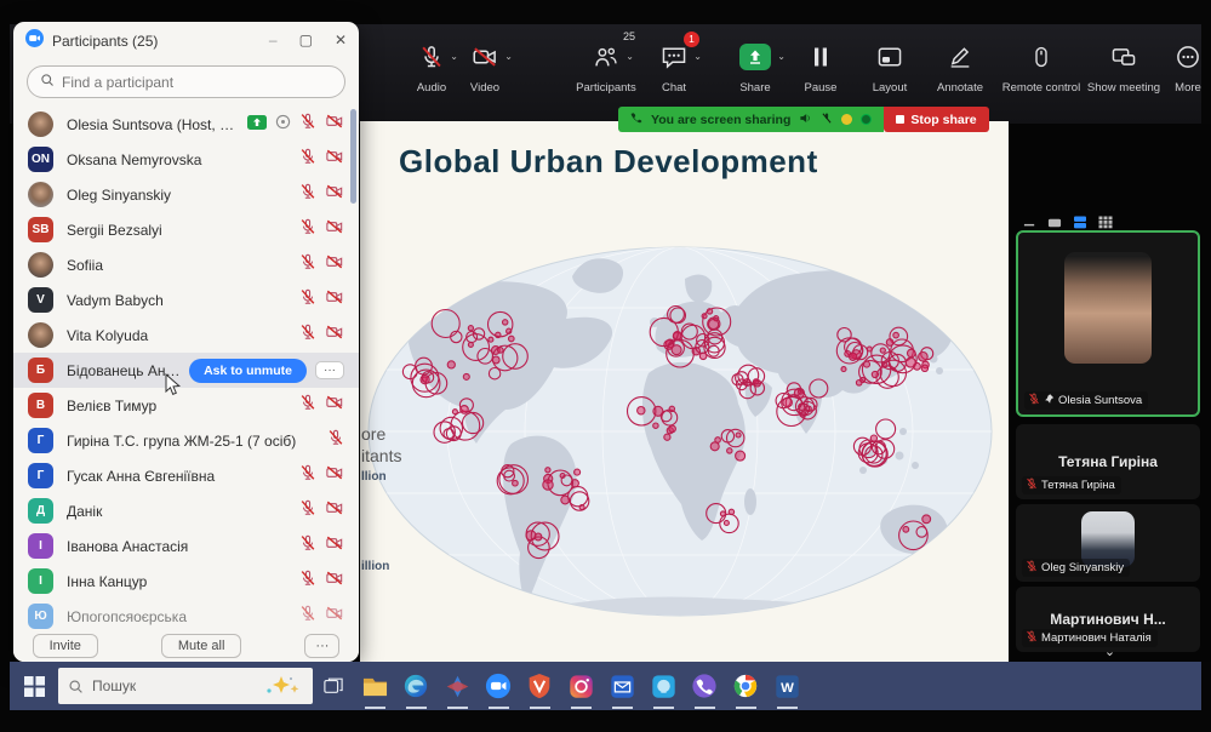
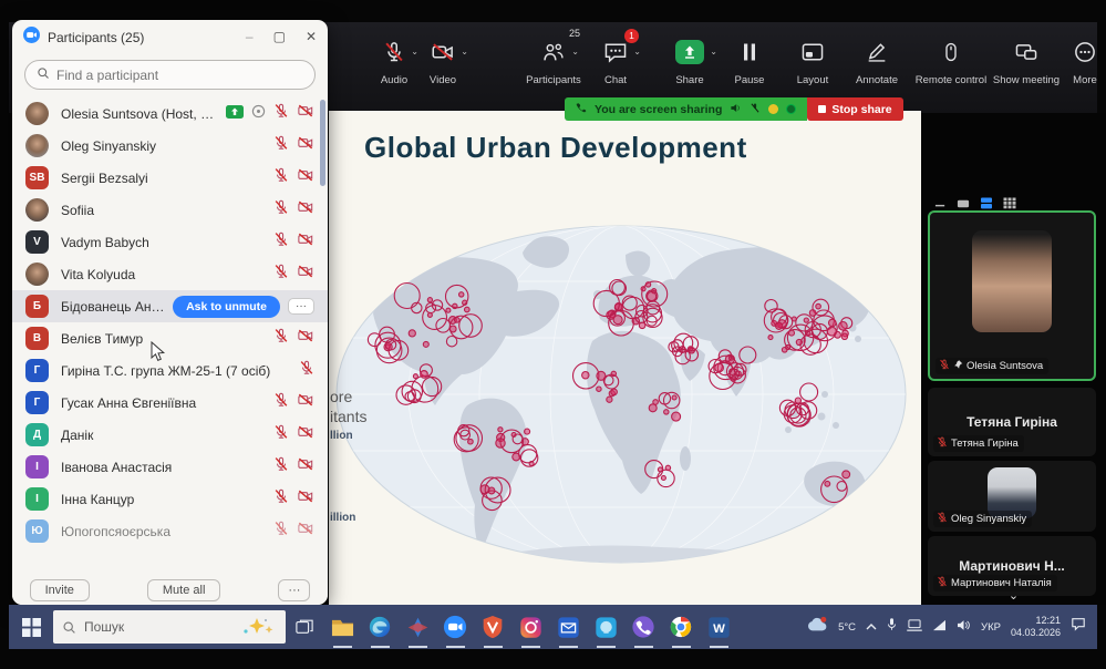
  ⌄
  Audio
  ⌄
  Video
  25
  ⌄
  Participants
  1
  ⌄
  Chat
  ⌄
  Share
  Pause
  Layout
  Annotate
  Remote control
  Show meeting
  More
  You are screen sharing
  Stop share
  Global Urban Development
  ore
  itants
  llion
  illion
  Olesia Suntsova
  Тетяна Гиріна
  Тетяна Гиріна
  Oleg Sinyanskiy
  Мартинович Н...
  Мартинович Наталія
  ⌄
  Participants (25)
  –
  ▢
  ✕
  Find a participant
  Olesia Suntsova (Host, me
- ON
- Oksana Nemyrovska
  Oleg Sinyanskiy
  SB
  Sergii Bezsalyi
  Sofiia
  V
  Vadym Babych
  Vita Kolyuda
  Б
  Бідованець Андр
  Ask to unmute
  ···
  В
  Велієв Тимур
  Г
  Гиріна Т.С. група ЖМ-25-1 (7 осіб)
  Г
  Гусак Анна Євгеніївна
  Д
  Данік
  І
  Іванова Анастасія
  І
  Інна Канцур
  Ю
  Юпогопсяоєрська
  Invite
  Mute all
  ···
  Пошук
  W
+ 5°C
+ УКР
+ 12:21
+ 04.03.2026
